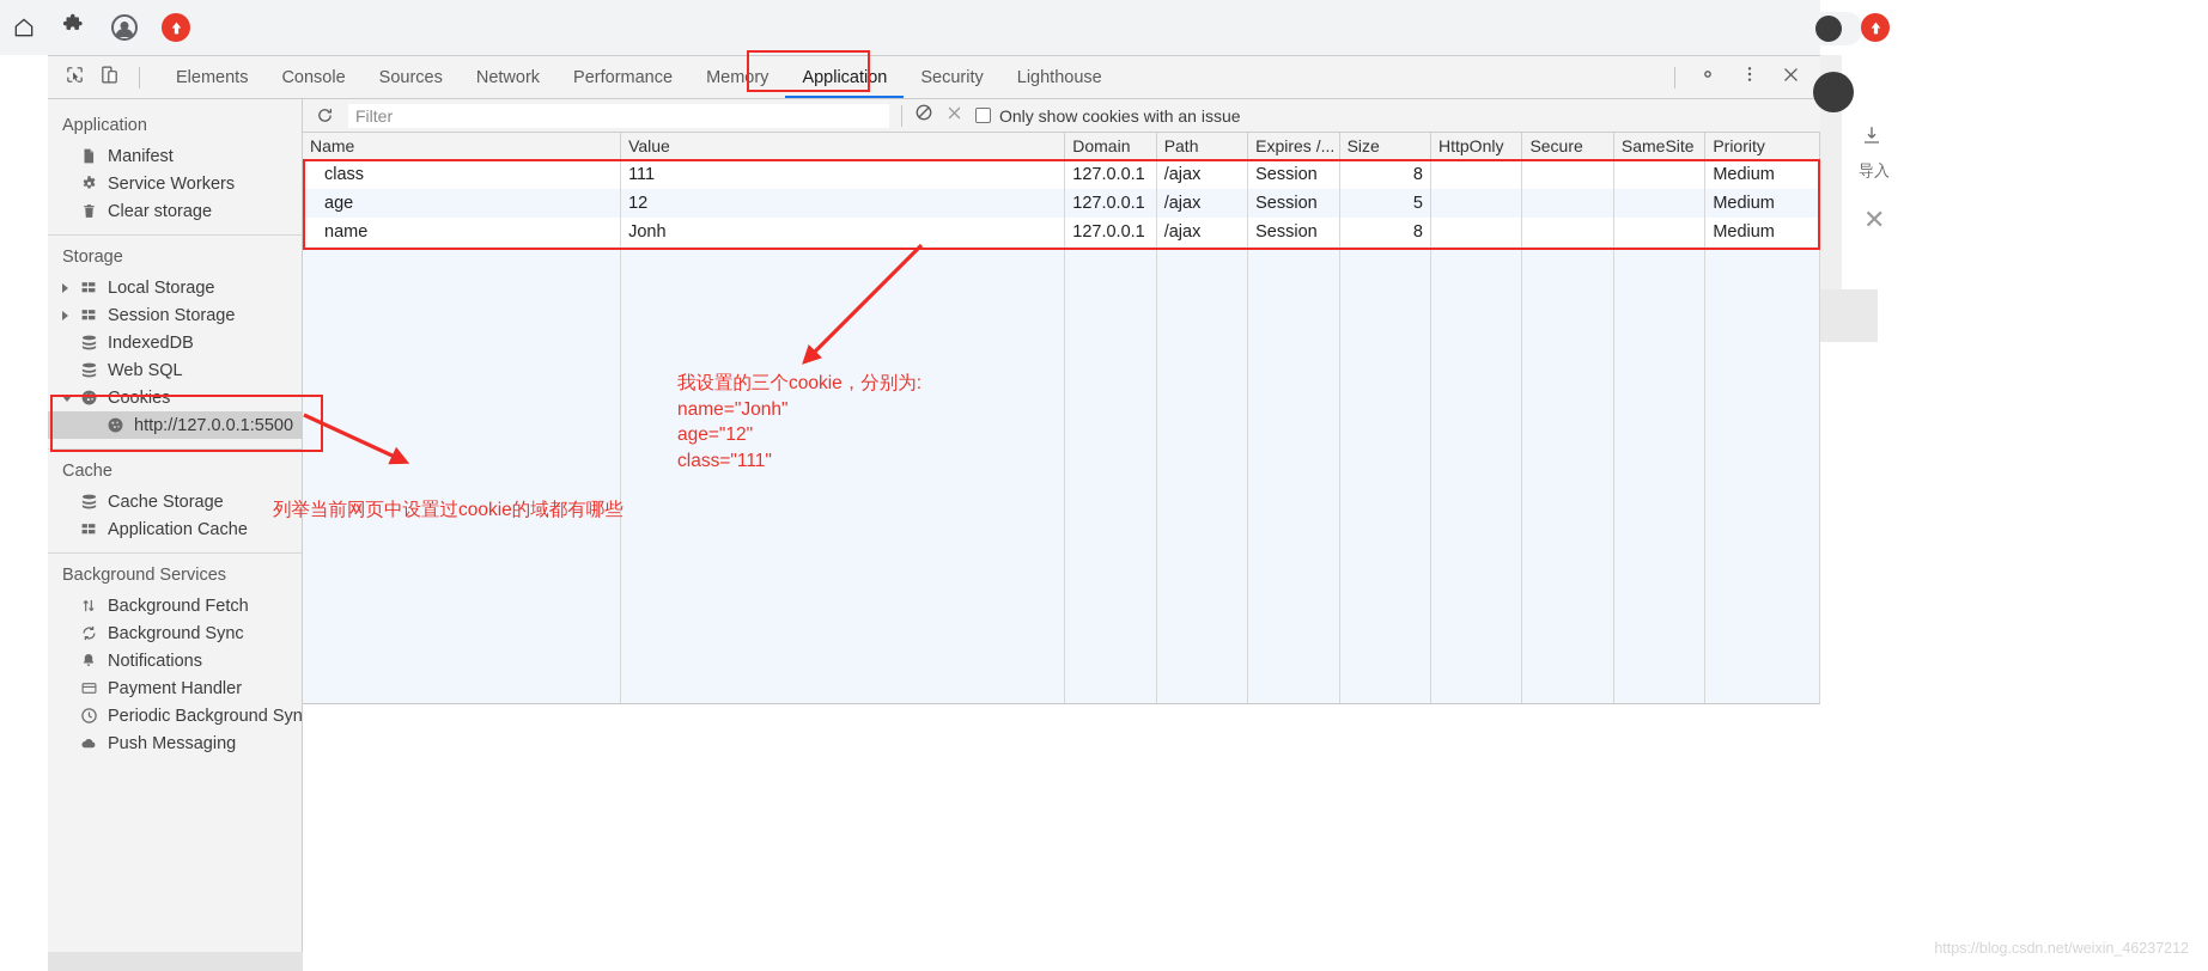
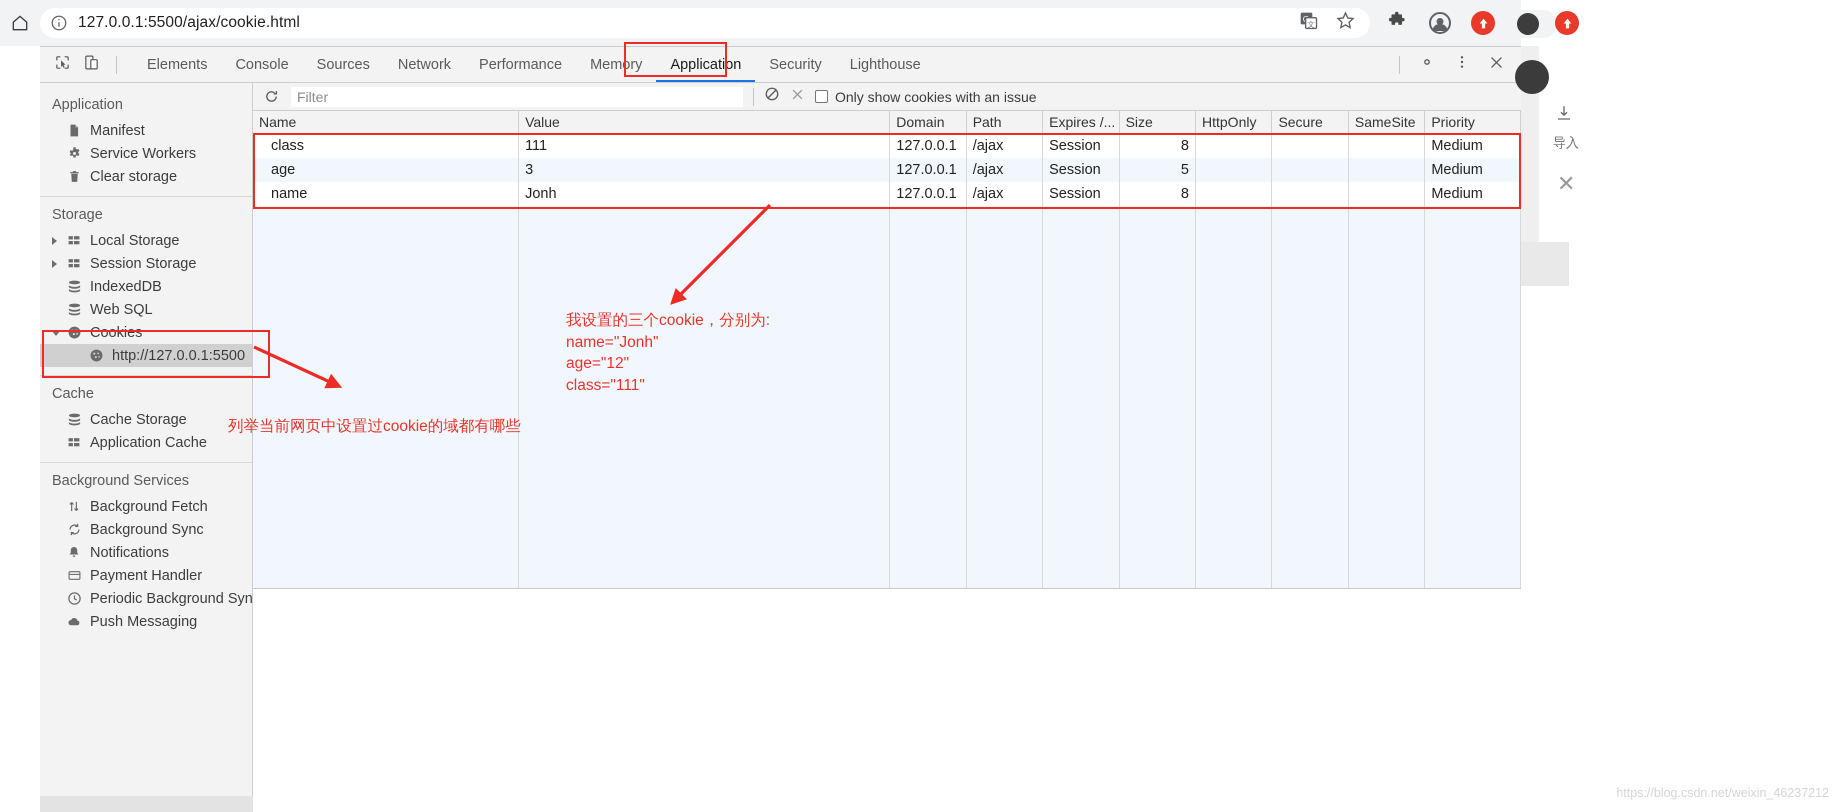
+ 127.0.0.1:5500/ajax/cookie.html
+ 文
  Elements
  Console
  Sources
  Network
  Performance
  Memory
  Application
  Security
  Lighthouse
  Application
  Manifest
  Service Workers
  Clear storage
  Storage
  Local Storage
  Session Storage
  IndexedDB
  Web SQL
  Cookies
  http://127.0.0.1:5500
  Cache
  Cache Storage
  Application Cache
  Background Services
  Background Fetch
  Background Sync
  Notifications
  Payment Handler
  Periodic Background Syn
  Push Messaging
  Filter
  Only show cookies with an issue
  Name	Value	Domain	Path	Expires /...	Size	HttpOnly	Secure	SameSite	Priority
  class	111	127.0.0.1	/ajax	Session	8				Medium
- age	12	127.0.0.1	/ajax	Session	5				Medium
+ age	3	127.0.0.1	/ajax	Session	5				Medium
  name	Jonh	127.0.0.1	/ajax	Session	8				Medium
  导入
  ✕
  我设置的三个cookie，分别为:
  name="Jonh"
  age="12"
  class="111"
  列举当前网页中设置过cookie的域都有哪些
  https://blog.csdn.net/weixin_46237212
